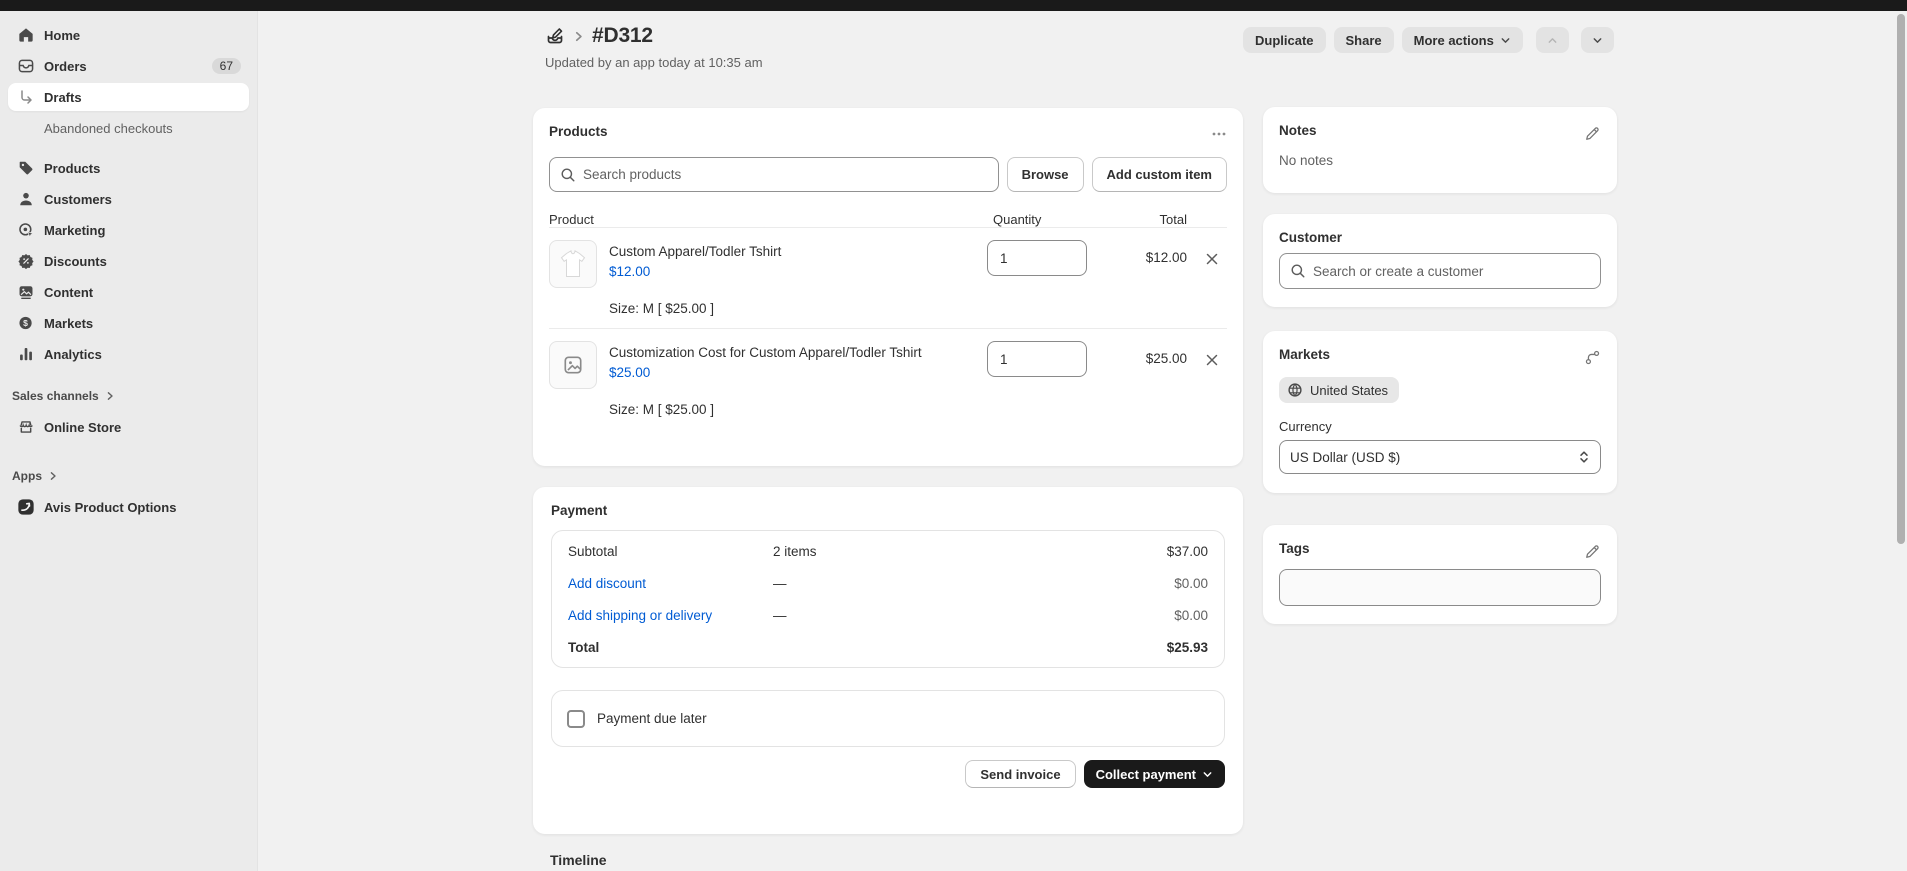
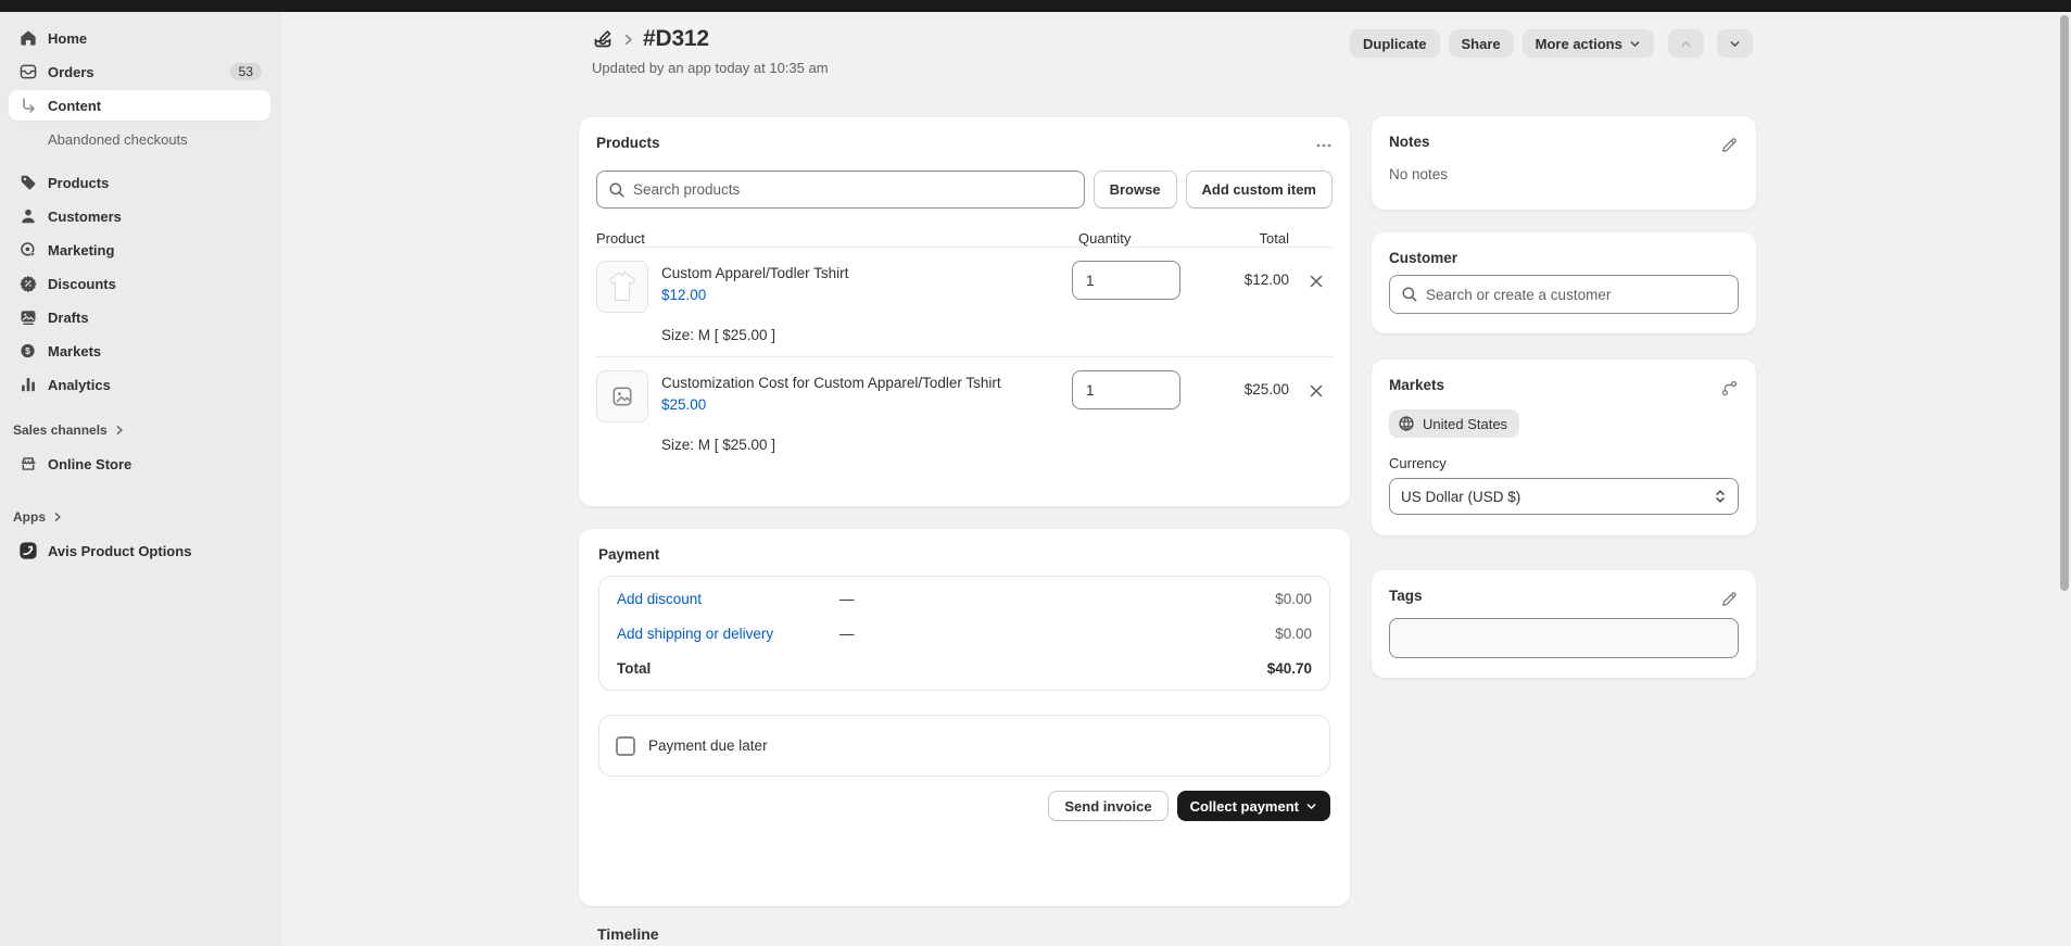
  Home
  Orders
- 67
+ 53
- Drafts
+ Content
  Abandoned checkouts
  Products
  Customers
  Marketing
  Discounts
- Content
+ Drafts
  $
  Markets
  Analytics
  Sales channels
  Online Store
  Apps
  Avis Product Options
  #D312
  Updated by an app today at 10:35 am
  Duplicate
  Share
  More actions
  Products
  Search products
  Browse
  Add custom item
  Product
  Quantity
  Total
  Custom Apparel/Todler Tshirt
  $12.00
  1
  $12.00
  Size: M [ $25.00 ]
  Customization Cost for Custom Apparel/Todler Tshirt
  $25.00
  1
  $25.00
  Size: M [ $25.00 ]
  Payment
- Subtotal
- 2 items
- $37.00
  Add discount
  —
  $0.00
  Add shipping or delivery
  —
  $0.00
  Total
- $25.93
+ $40.70
  Payment due later
  Send invoice
  Collect payment
  Timeline
  Notes
  No notes
  Customer
  Search or create a customer
  Markets
  United States
  Currency
  US Dollar (USD $)
  Tags
